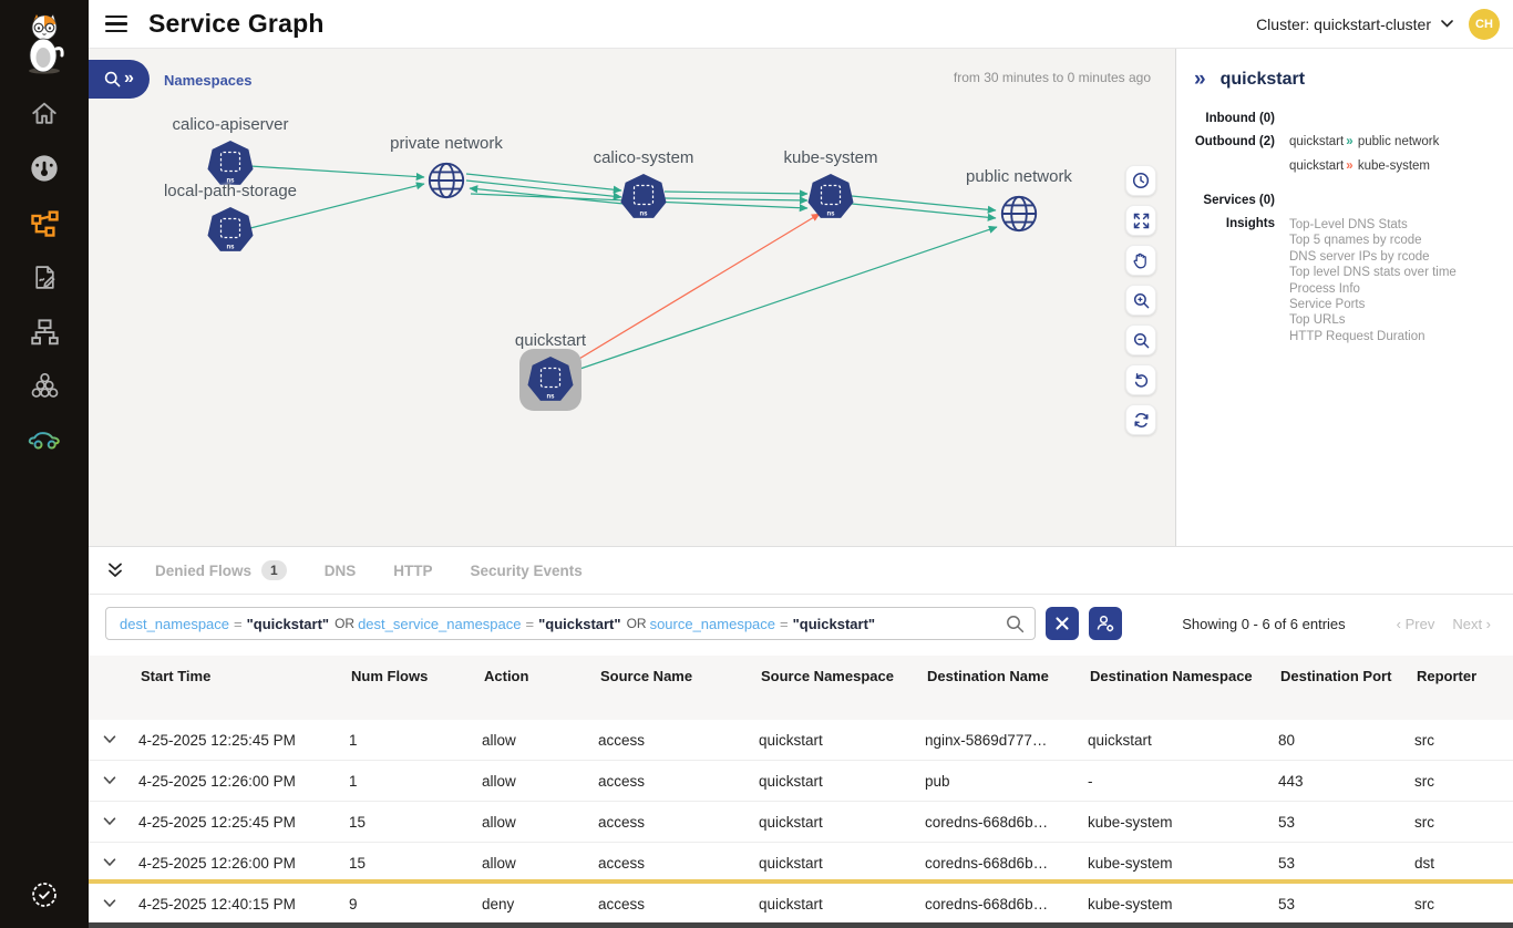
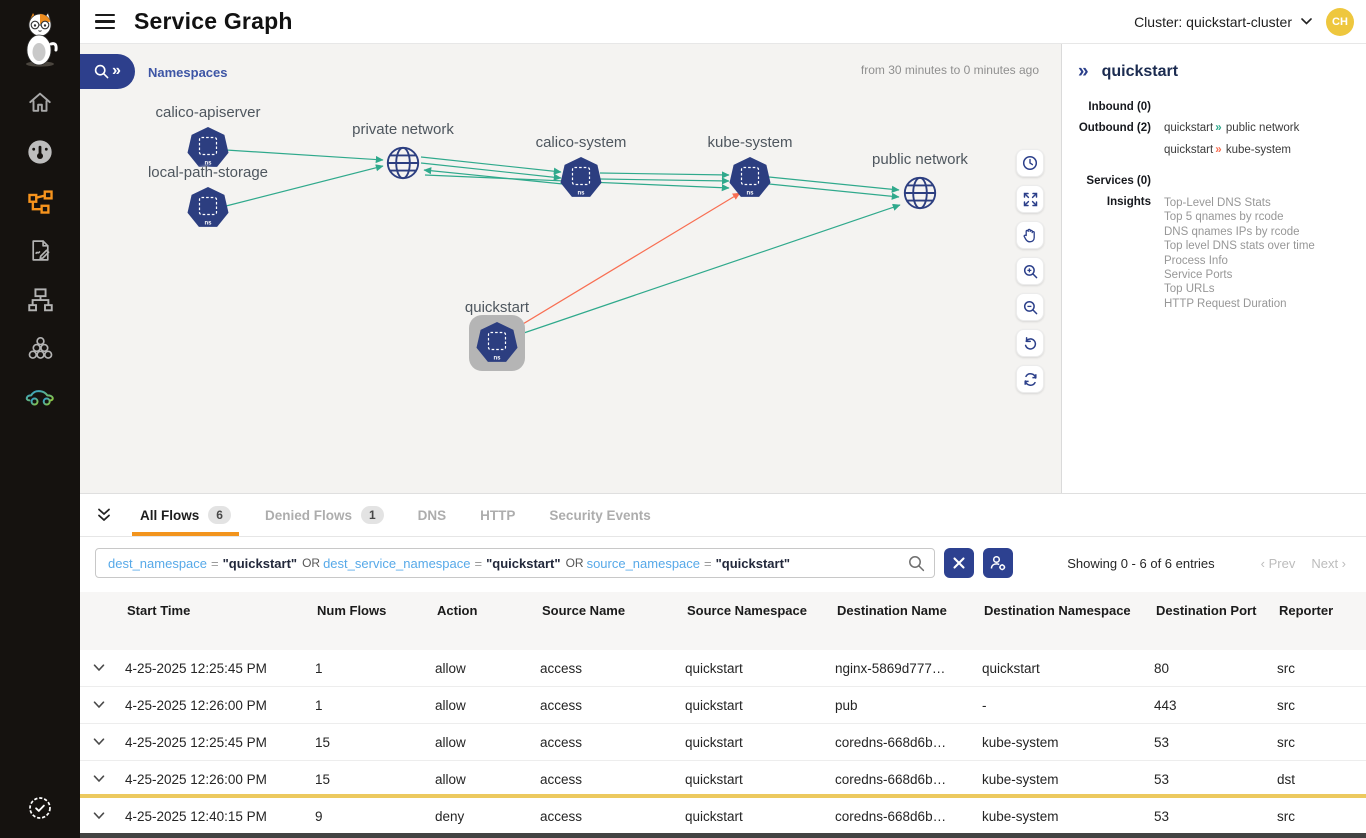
  Service Graph
  Cluster: quickstart-cluster
  CH
  calico-apiserver
  local-path-storage
  private network
  calico-system
  kube-system
  public network
  quickstart
  »
  Namespaces
  from 30 minutes to 0 minutes ago
  »
  quickstart
  Inbound (0)
  Outbound (2)
  quickstart » public network
  quickstart » kube-system
  Services (0)
  Insights
  Top-Level DNS Stats
  Top 5 qnames by rcode
- DNS server IPs by rcode
+ DNS qnames IPs by rcode
  Top level DNS stats over time
  Process Info
  Service Ports
  Top URLs
  HTTP Request Duration
+ All Flows
+ 6
  Denied Flows
  1
  DNS
  HTTP
  Security Events
  dest_namespace
  =
  "quickstart"
  OR
  dest_service_namespace
  =
  "quickstart"
  OR
  source_namespace
  =
  "quickstart"
  Showing 0 - 6 of 6 entries
  ‹ Prev
  Next ›
  Start Time
  Num Flows
  Action
  Source Name
  Source Namespace
  Destination Name
  Destination Namespace
  Destination Port
  Reporter
  4-25-2025 12:25:45 PM
  1
  allow
  access
  quickstart
  nginx-5869d777…
  quickstart
  80
  src
  4-25-2025 12:26:00 PM
  1
  allow
  access
  quickstart
  pub
  -
  443
  src
  4-25-2025 12:25:45 PM
  15
  allow
  access
  quickstart
  coredns-668d6b…
  kube-system
  53
  src
  4-25-2025 12:26:00 PM
  15
  allow
  access
  quickstart
  coredns-668d6b…
  kube-system
  53
  dst
  4-25-2025 12:40:15 PM
  9
  deny
  access
  quickstart
  coredns-668d6b…
  kube-system
  53
  src
